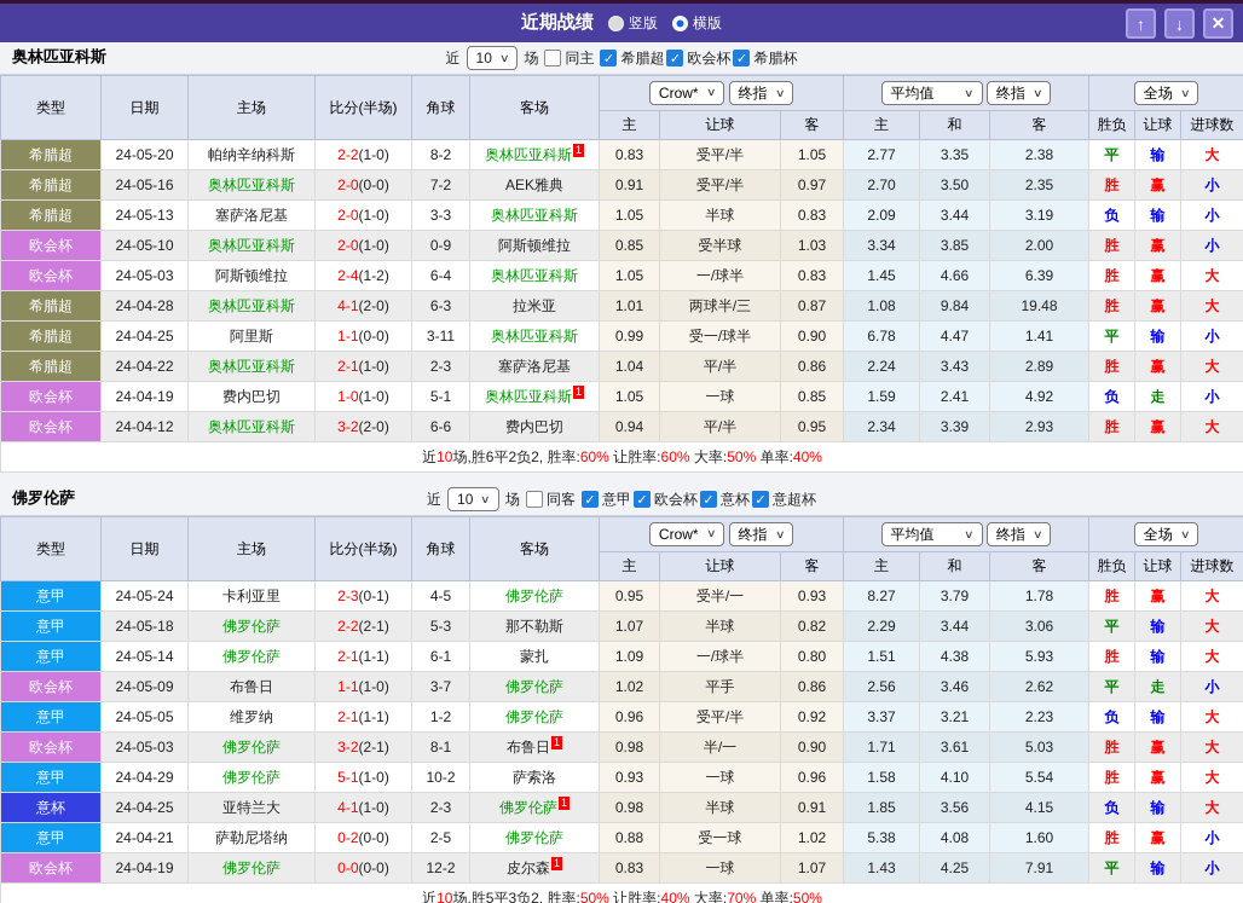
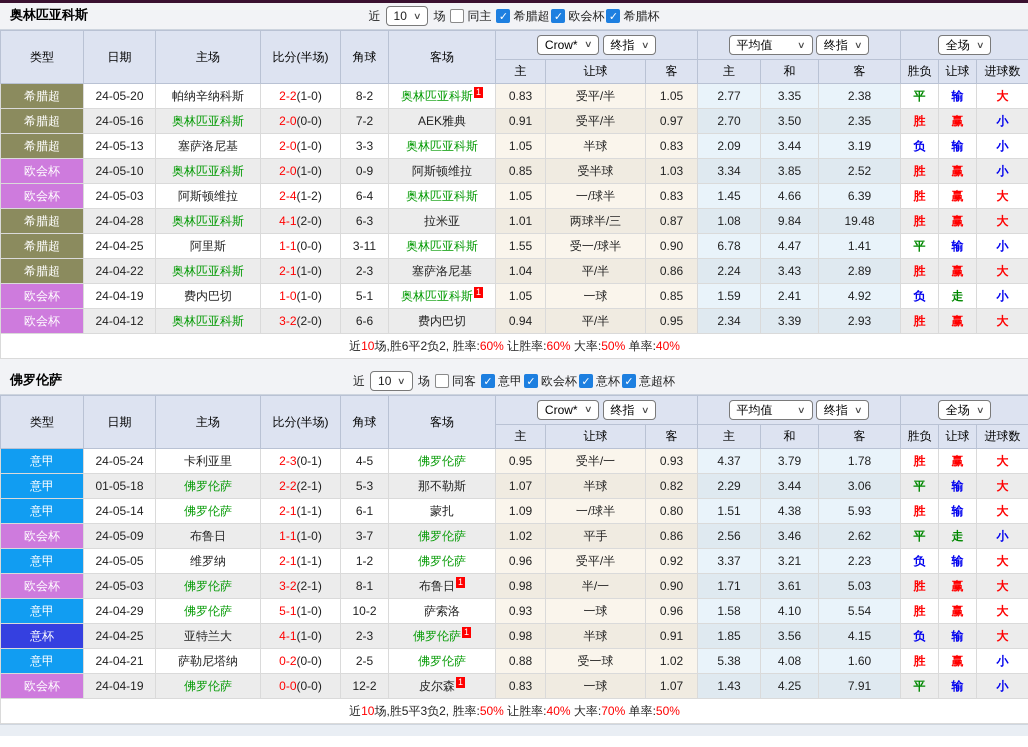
- 近期战绩
- 竖版
- 横版
- ↑
- ↓
- ✕
  奥林匹亚科斯
  近
  10
  ∨
  场
  ✓
  同主
  ✓
  希腊超
  ✓
  欧会杯
  ✓
  希腊杯
  类型	日期	主场	比分(半场)	角球	客场	Crow* ∨ 终指 ∨	平均值 ∨ 终指 ∨	全场 ∨
  主	让球	客	主	和	客	胜负	让球	进球数
  希腊超	24-05-20	帕纳辛纳科斯	2-2(1-0)	8-2	奥林匹亚科斯 1	0.83	受平/半	1.05	2.77	3.35	2.38	平	输	大
  希腊超	24-05-16	奥林匹亚科斯	2-0(0-0)	7-2	AEK雅典	0.91	受平/半	0.97	2.70	3.50	2.35	胜	赢	小
  希腊超	24-05-13	塞萨洛尼基	2-0(1-0)	3-3	奥林匹亚科斯	1.05	半球	0.83	2.09	3.44	3.19	负	输	小
- 欧会杯	24-05-10	奥林匹亚科斯	2-0(1-0)	0-9	阿斯顿维拉	0.85	受半球	1.03	3.34	3.85	2.00	胜	赢	小
+ 欧会杯	24-05-10	奥林匹亚科斯	2-0(1-0)	0-9	阿斯顿维拉	0.85	受半球	1.03	3.34	3.85	2.52	胜	赢	小
  欧会杯	24-05-03	阿斯顿维拉	2-4(1-2)	6-4	奥林匹亚科斯	1.05	一/球半	0.83	1.45	4.66	6.39	胜	赢	大
  希腊超	24-04-28	奥林匹亚科斯	4-1(2-0)	6-3	拉米亚	1.01	两球半/三	0.87	1.08	9.84	19.48	胜	赢	大
- 希腊超	24-04-25	阿里斯	1-1(0-0)	3-11	奥林匹亚科斯	0.99	受一/球半	0.90	6.78	4.47	1.41	平	输	小
+ 希腊超	24-04-25	阿里斯	1-1(0-0)	3-11	奥林匹亚科斯	1.55	受一/球半	0.90	6.78	4.47	1.41	平	输	小
  希腊超	24-04-22	奥林匹亚科斯	2-1(1-0)	2-3	塞萨洛尼基	1.04	平/半	0.86	2.24	3.43	2.89	胜	赢	大
  欧会杯	24-04-19	费内巴切	1-0(1-0)	5-1	奥林匹亚科斯 1	1.05	一球	0.85	1.59	2.41	4.92	负	走	小
  欧会杯	24-04-12	奥林匹亚科斯	3-2(2-0)	6-6	费内巴切	0.94	平/半	0.95	2.34	3.39	2.93	胜	赢	大
  近10场,胜6平2负2, 胜率:60% 让胜率:60% 大率:50% 单率:40%
  佛罗伦萨
  近
  10
  ∨
  场
  ✓
  同客
  ✓
  意甲
  ✓
  欧会杯
  ✓
  意杯
  ✓
  意超杯
  类型	日期	主场	比分(半场)	角球	客场	Crow* ∨ 终指 ∨	平均值 ∨ 终指 ∨	全场 ∨
  主	让球	客	主	和	客	胜负	让球	进球数
- 意甲	24-05-24	卡利亚里	2-3(0-1)	4-5	佛罗伦萨	0.95	受半/一	0.93	8.27	3.79	1.78	胜	赢	大
+ 意甲	24-05-24	卡利亚里	2-3(0-1)	4-5	佛罗伦萨	0.95	受半/一	0.93	4.37	3.79	1.78	胜	赢	大
- 意甲	24-05-18	佛罗伦萨	2-2(2-1)	5-3	那不勒斯	1.07	半球	0.82	2.29	3.44	3.06	平	输	大
+ 意甲	01-05-18	佛罗伦萨	2-2(2-1)	5-3	那不勒斯	1.07	半球	0.82	2.29	3.44	3.06	平	输	大
  意甲	24-05-14	佛罗伦萨	2-1(1-1)	6-1	蒙扎	1.09	一/球半	0.80	1.51	4.38	5.93	胜	输	大
  欧会杯	24-05-09	布鲁日	1-1(1-0)	3-7	佛罗伦萨	1.02	平手	0.86	2.56	3.46	2.62	平	走	小
  意甲	24-05-05	维罗纳	2-1(1-1)	1-2	佛罗伦萨	0.96	受平/半	0.92	3.37	3.21	2.23	负	输	大
  欧会杯	24-05-03	佛罗伦萨	3-2(2-1)	8-1	布鲁日 1	0.98	半/一	0.90	1.71	3.61	5.03	胜	赢	大
  意甲	24-04-29	佛罗伦萨	5-1(1-0)	10-2	萨索洛	0.93	一球	0.96	1.58	4.10	5.54	胜	赢	大
  意杯	24-04-25	亚特兰大	4-1(1-0)	2-3	佛罗伦萨 1	0.98	半球	0.91	1.85	3.56	4.15	负	输	大
  意甲	24-04-21	萨勒尼塔纳	0-2(0-0)	2-5	佛罗伦萨	0.88	受一球	1.02	5.38	4.08	1.60	胜	赢	小
  欧会杯	24-04-19	佛罗伦萨	0-0(0-0)	12-2	皮尔森 1	0.83	一球	1.07	1.43	4.25	7.91	平	输	小
  近10场,胜5平3负2, 胜率:50% 让胜率:40% 大率:70% 单率:50%
